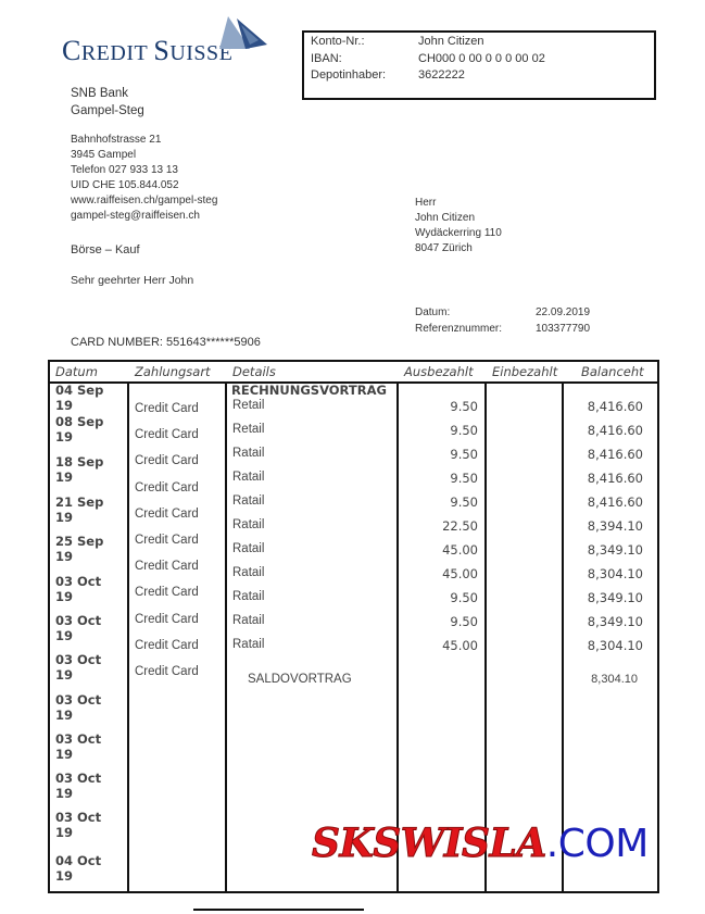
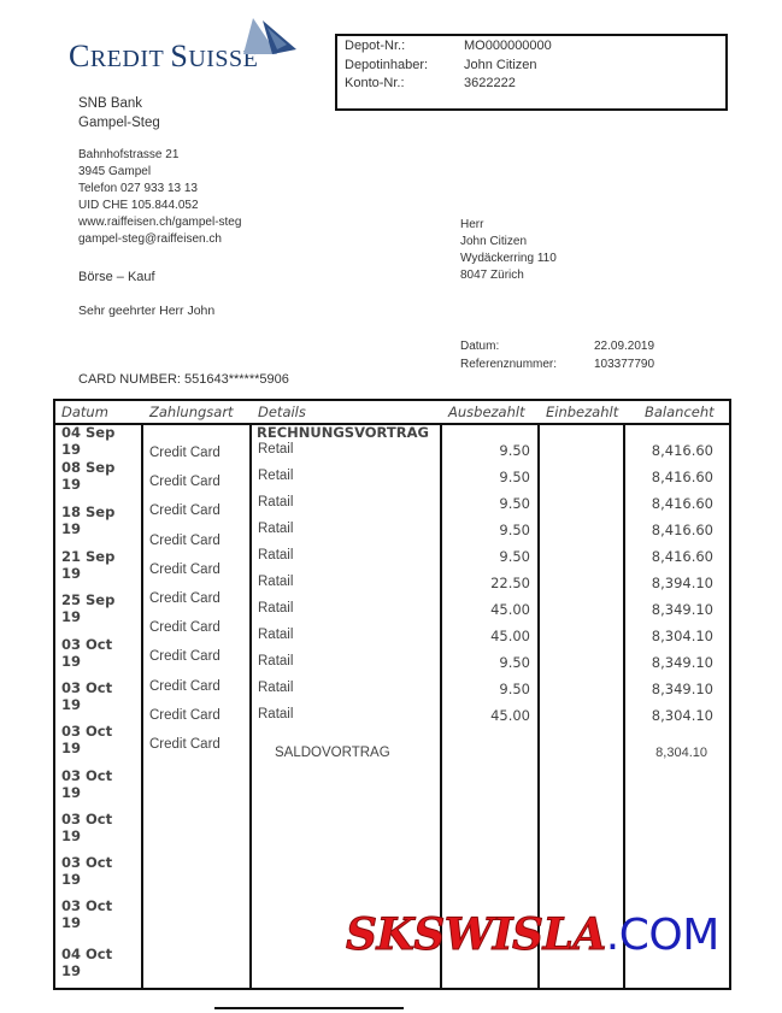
  CREDIT SUISSE
  SNB Bank
  Gampel-Steg
  Bahnhofstrasse 21
  3945 Gampel
  Telefon 027 933 13 13
  UID CHE 105.844.052
  www.raiffeisen.ch/gampel-steg
  gampel-steg@raiffeisen.ch
  Börse – Kauf
  Sehr geehrter Herr John
+ Depot-Nr.:
+ MO000000000
- Konto-Nr.:
+ Depotinhaber:
  John Citizen
- IBAN:
- CH000 0 00 0 0 0 00 02
- Depotinhaber:
+ Konto-Nr.:
  3622222
  Herr
  John Citizen
  Wydäckerring 110
  8047 Zürich
  Datum:
  22.09.2019
  Referenznummer:
  103377790
  CARD NUMBER: 551643******5906
  Datum
  Zahlungsart
  Details
  Ausbezahlt
  Einbezahlt
  Balanceht
  04 Sep
  19
  08 Sep
  19
  18 Sep
  19
  21 Sep
  19
  25 Sep
  19
  03 Oct
  19
  03 Oct
  19
  03 Oct
  19
  03 Oct
  19
  03 Oct
  19
  03 Oct
  19
  03 Oct
  19
  04 Oct
  19
  Credit Card
  Credit Card
  Credit Card
  Credit Card
  Credit Card
  Credit Card
  Credit Card
  Credit Card
  Credit Card
  Credit Card
  Credit Card
  Retail
  Retail
  Ratail
  Ratail
  Ratail
  Ratail
  Ratail
  Ratail
  Ratail
  Ratail
  Ratail
  9.50
  8,416.60
  9.50
  8,416.60
  9.50
  8,416.60
  9.50
  8,416.60
  9.50
  8,416.60
  22.50
  8,394.10
  45.00
  8,349.10
  45.00
  8,304.10
  9.50
  8,349.10
  9.50
  8,349.10
  45.00
  8,304.10
  RECHNUNGSVORTRAG
  SALDOVORTRAG
  8,304.10
  SKSWISLA.COM
